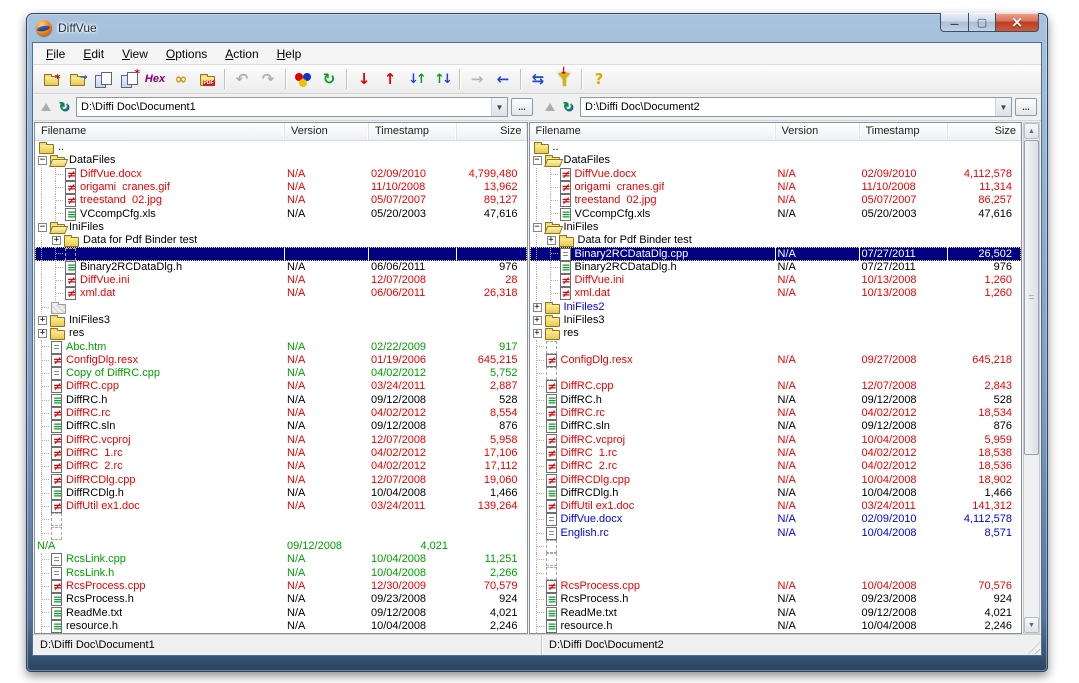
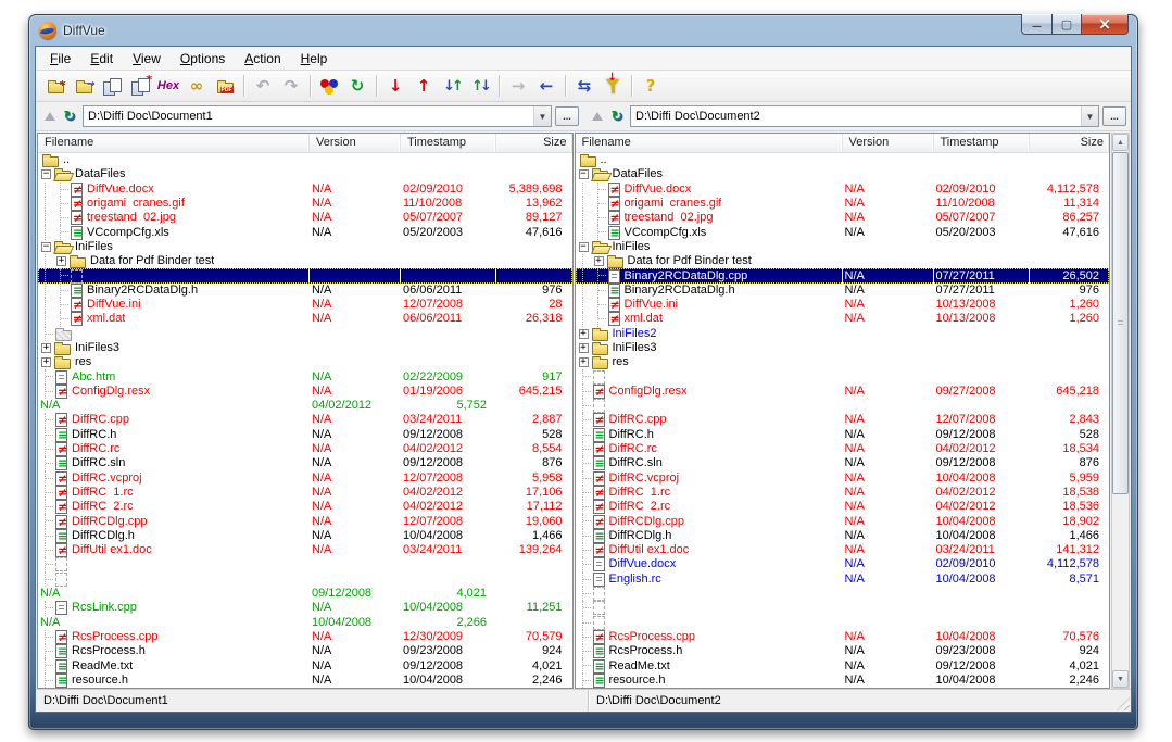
  DiffVue
  File
  Edit
  View
  Options
  Action
  Help
  *
  →
  Hex
  ∞
  ↶
  ↷
  ↻
  ↓
  ↑
  ↓↑
  ↑↓
  →
  ←
  ⇆
  ↓
  ?
  ↻
  D:\Diffi Doc\Document1
  ▼
  ...
  ↻
  D:\Diffi Doc\Document2
  ▼
  ...
  Filename
  Version
  Timestamp
  Size
  ..
  −
  DataFiles
  DiffVue.docx
  N/A
  02/09/2010
- 4,799,480
+ 5,389,698
  origami cranes.gif
  N/A
  11/10/2008
  13,962
  treestand 02.jpg
  N/A
  05/07/2007
  89,127
  VCcompCfg.xls
  N/A
  05/20/2003
  47,616
  −
  IniFiles
  +
  Data for Pdf Binder test
  Binary2RCDataDlg.h
  N/A
  06/06/2011
  976
  DiffVue.ini
  N/A
  12/07/2008
  28
  xml.dat
  N/A
  06/06/2011
  26,318
  +
  IniFiles3
  +
  res
  Abc.htm
  N/A
  02/22/2009
  917
  ConfigDlg.resx
  N/A
  01/19/2006
  645,215
- Copy of DiffRC.cpp
  N/A
  04/02/2012
  5,752
  DiffRC.cpp
  N/A
  03/24/2011
  2,887
  DiffRC.h
  N/A
  09/12/2008
  528
  DiffRC.rc
  N/A
  04/02/2012
  8,554
  DiffRC.sln
  N/A
  09/12/2008
  876
  DiffRC.vcproj
  N/A
  12/07/2008
  5,958
  DiffRC 1.rc
  N/A
  04/02/2012
  17,106
  DiffRC 2.rc
  N/A
  04/02/2012
  17,112
  DiffRCDlg.cpp
  N/A
  12/07/2008
  19,060
  DiffRCDlg.h
  N/A
  10/04/2008
  1,466
  DiffUtil ex1.doc
  N/A
  03/24/2011
  139,264
  N/A
  09/12/2008
  4,021
  RcsLink.cpp
  N/A
  10/04/2008
  11,251
- RcsLink.h
  N/A
  10/04/2008
  2,266
  RcsProcess.cpp
  N/A
  12/30/2009
  70,579
  RcsProcess.h
  N/A
  09/23/2008
  924
  ReadMe.txt
  N/A
  09/12/2008
  4,021
  resource.h
  N/A
  10/04/2008
  2,246
  Filename
  Version
  Timestamp
  Size
  ..
  −
  DataFiles
  DiffVue.docx
  N/A
  02/09/2010
  4,112,578
  origami cranes.gif
  N/A
  11/10/2008
  11,314
  treestand 02.jpg
  N/A
  05/07/2007
  86,257
  VCcompCfg.xls
  N/A
  05/20/2003
  47,616
  −
  IniFiles
  +
  Data for Pdf Binder test
  Binary2RCDataDlg.cpp
  N/A
  07/27/2011
  26,502
  Binary2RCDataDlg.h
  N/A
  07/27/2011
  976
  DiffVue.ini
  N/A
  10/13/2008
  1,260
  xml.dat
  N/A
  10/13/2008
  1,260
  +
  IniFiles2
  +
  IniFiles3
  +
  res
  ConfigDlg.resx
  N/A
  09/27/2008
  645,218
  DiffRC.cpp
  N/A
  12/07/2008
  2,843
  DiffRC.h
  N/A
  09/12/2008
  528
  DiffRC.rc
  N/A
  04/02/2012
  18,534
  DiffRC.sln
  N/A
  09/12/2008
  876
  DiffRC.vcproj
  N/A
  10/04/2008
  5,959
  DiffRC 1.rc
  N/A
  04/02/2012
  18,538
  DiffRC 2.rc
  N/A
  04/02/2012
  18,536
  DiffRCDlg.cpp
  N/A
  10/04/2008
  18,902
  DiffRCDlg.h
  N/A
  10/04/2008
  1,466
  DiffUtil ex1.doc
  N/A
  03/24/2011
  141,312
  DiffVue.docx
  N/A
  02/09/2010
  4,112,578
  English.rc
  N/A
  10/04/2008
  8,571
  RcsProcess.cpp
  N/A
  10/04/2008
  70,576
  RcsProcess.h
  N/A
  09/23/2008
  924
  ReadMe.txt
  N/A
  09/12/2008
  4,021
  resource.h
  N/A
  10/04/2008
  2,246
  D:\Diffi Doc\Document1
  D:\Diffi Doc\Document2
